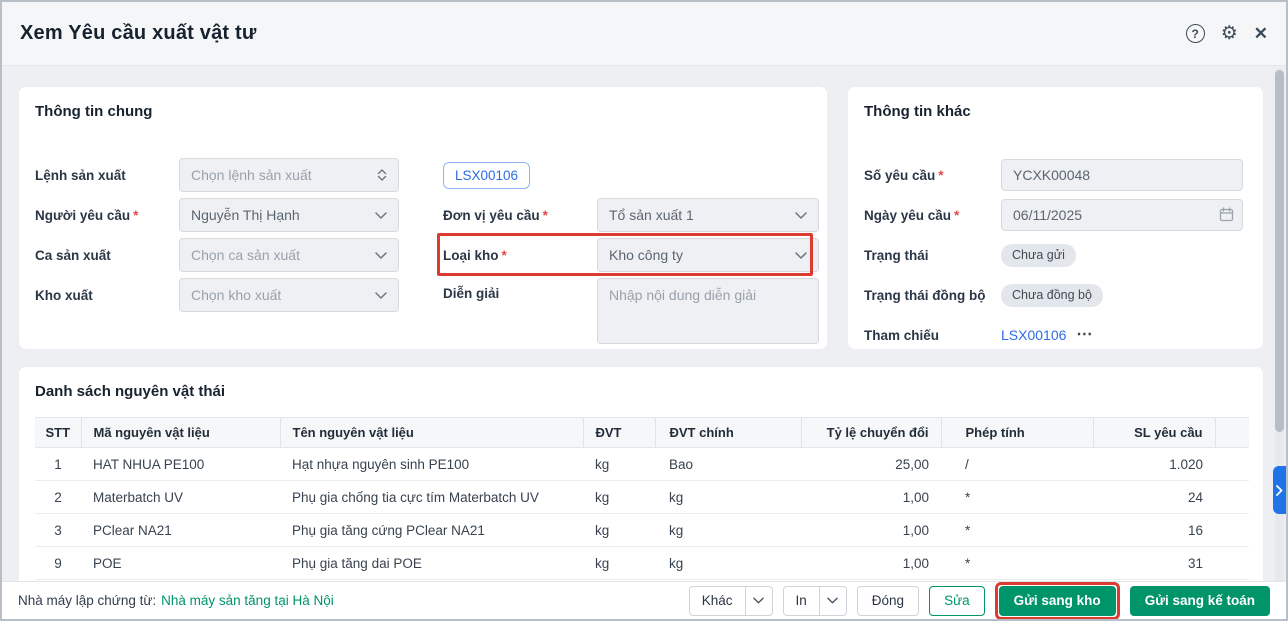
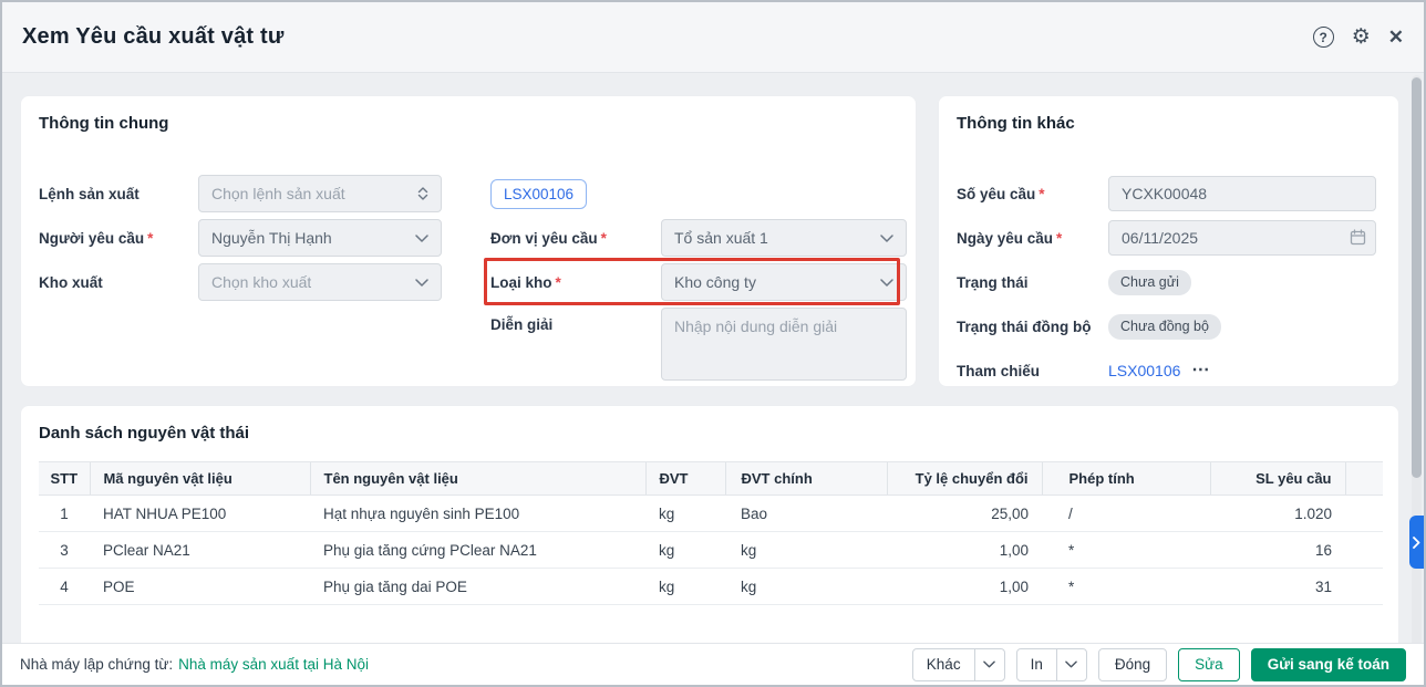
  Xem Yêu cầu xuất vật tư
  ?
  ⚙
  ✕
  Thông tin chung
  Lệnh sản xuất
  Chọn lệnh sản xuất
  Người yêu cầu *
  Nguyễn Thị Hạnh
- Ca sản xuất
- Chọn ca sản xuất
  Kho xuất
  Chọn kho xuất
  LSX00106
  Đơn vị yêu cầu *
  Tổ sản xuất 1
  Loại kho *
  Kho công ty
  Diễn giải
  Nhập nội dung diễn giải
  Thông tin khác
  Số yêu cầu *
  YCXK00048
  Ngày yêu cầu *
  06/11/2025
  Trạng thái
  Chưa gửi
  Trạng thái đồng bộ
  Chưa đồng bộ
  Tham chiếu
  LSX00106
  ⋯
  Danh sách nguyên vật thái
  STT	Mã nguyên vật liệu	Tên nguyên vật liệu	ĐVT	ĐVT chính	Tỷ lệ chuyển đổi	Phép tính	SL yêu cầu
  1	HAT NHUA PE100	Hạt nhựa nguyên sinh PE100	kg	Bao	25,00	/	1.020
- 2	Materbatch UV	Phụ gia chống tia cực tím Materbatch UV	kg	kg	1,00	*	24
  3	PClear NA21	Phụ gia tăng cứng PClear NA21	kg	kg	1,00	*	16
- 9	POE	Phụ gia tăng dai POE	kg	kg	1,00	*	31
+ 4	POE	Phụ gia tăng dai POE	kg	kg	1,00	*	31
  Nhà máy lập chứng từ:
- Nhà máy sản tăng tại Hà Nội
+ Nhà máy sản xuất tại Hà Nội
  Khác
  In
  Đóng
  Sửa
- Gửi sang kho
  Gửi sang kế toán
